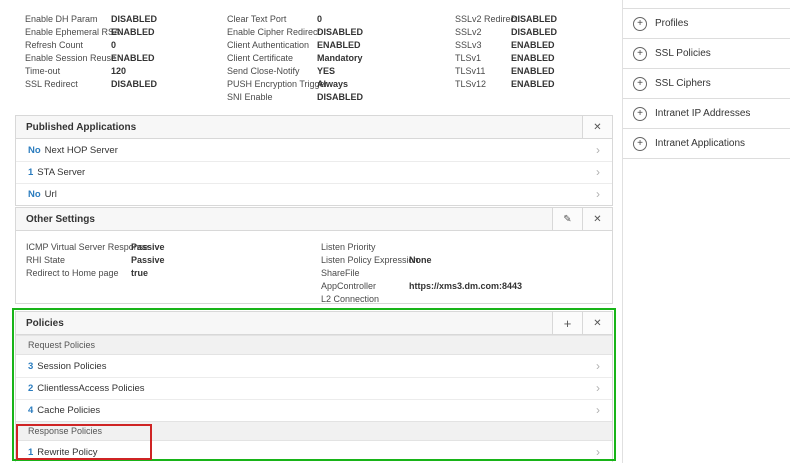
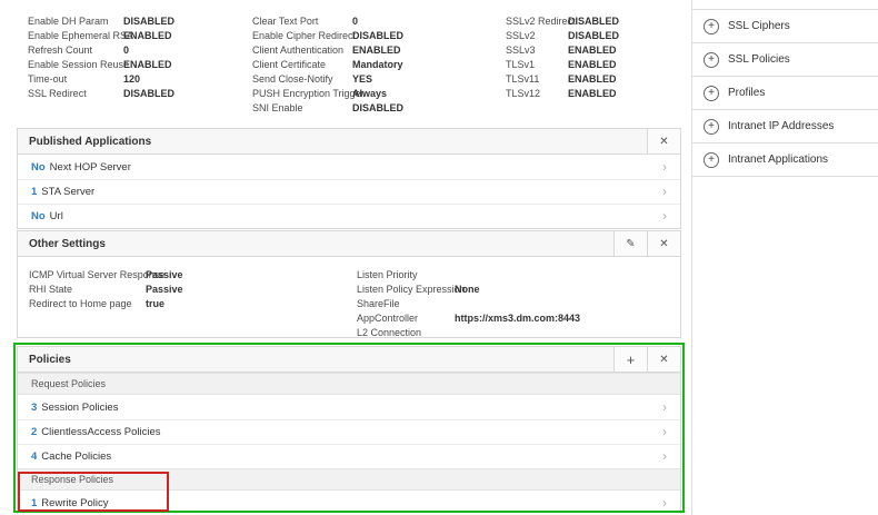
  Enable DH Param
  DISABLED
  Enable Ephemeral R
  ENABLED
  Refresh Count
  0
  Enable Session Reus
  ENABLED
  Time-out
  120
  SSL Redirect
  DISABLED
  Clear Text Port
  0
  Enable Cipher Redirec
  DISABLED
  Client Authentication
  ENABLED
  Client Certificate
  Mandatory
  Send Close-Notify
  YES
  PUSH Encryption Trig
  Always
  SNI Enable
  DISABLED
  SSLv2 Redire
  DISABLED
  SSLv2
  DISABLED
  SSLv3
  ENABLED
  TLSv1
  ENABLED
  TLSv11
  ENABLED
  TLSv12
  ENABLED
  Published Applications
  ✕
  No
  Next HOP Server
  ›
  1
  STA Server
  ›
  No
  Url
  ›
  Other Settings
  ✎
  ✕
  ICMP Virtual Server Resp
  Passive
  RHI State
  Passive
  Redirect to Home page
  true
  Listen Priority
  Listen Policy Expressi
  None
  ShareFile
  AppController
  https://xms3.dm.com:8443
  L2 Connection
  Policies
  +
  ✕
  Request Policies
  3
  Session Policies
  ›
  2
  ClientlessAccess Policies
  ›
  4
  Cache Policies
  ›
  Response Policies
  1
  Rewrite Policy
  ›
  +
- Profiles
+ SSL Ciphers
  +
  SSL Policies
  +
- SSL Ciphers
+ Profiles
  +
  Intranet IP Addresses
  +
  Intranet Applications
